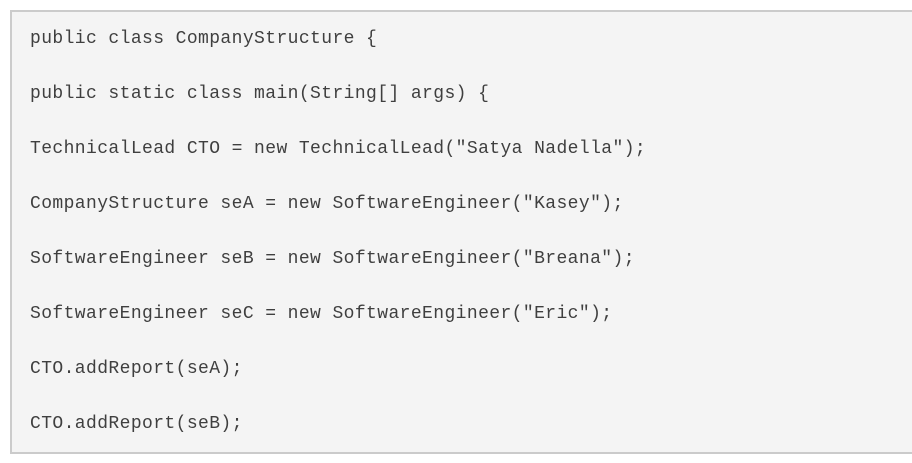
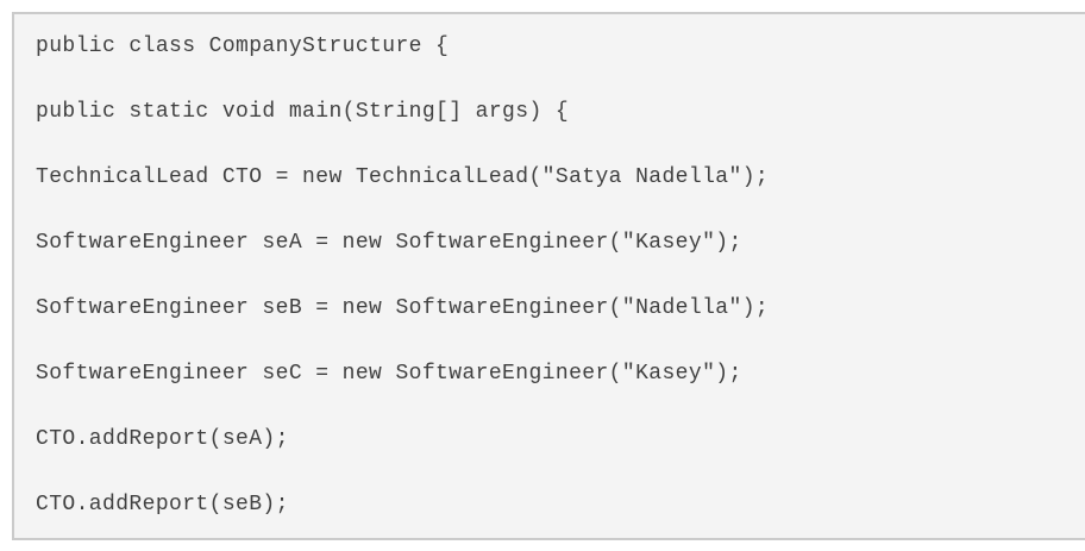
  public class CompanyStructure {
- public static class main(String[] args) {
+ public static void main(String[] args) {
  TechnicalLead CTO = new TechnicalLead("Satya Nadella");
- CompanyStructure seA = new SoftwareEngineer("Kasey");
+ SoftwareEngineer seA = new SoftwareEngineer("Kasey");
- SoftwareEngineer seB = new SoftwareEngineer("Breana");
+ SoftwareEngineer seB = new SoftwareEngineer("Nadella");
- SoftwareEngineer seC = new SoftwareEngineer("Eric");
+ SoftwareEngineer seC = new SoftwareEngineer("Kasey");
  CTO.addReport(seA);
  CTO.addReport(seB);
